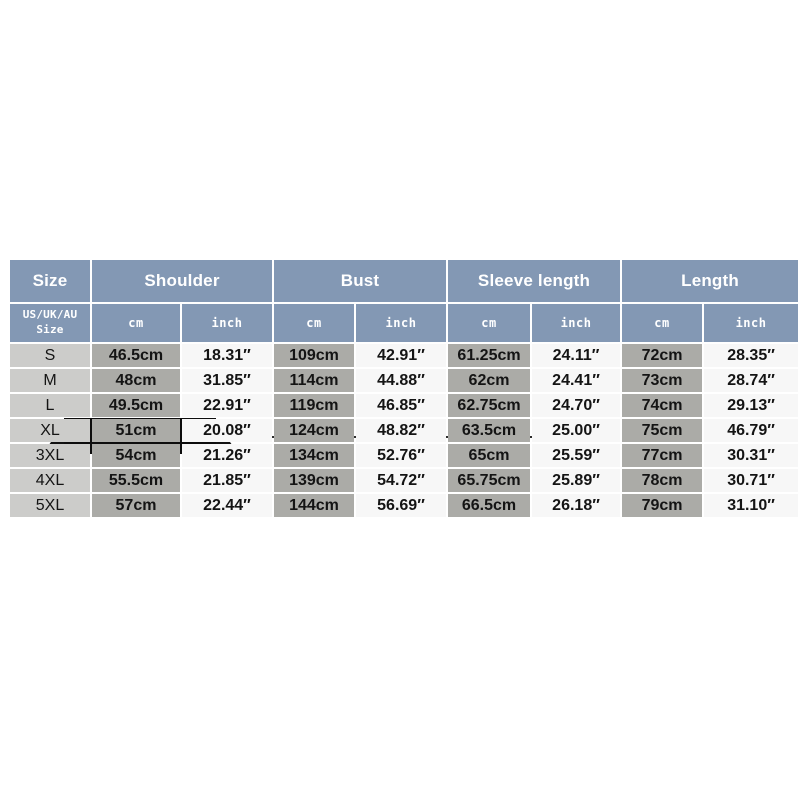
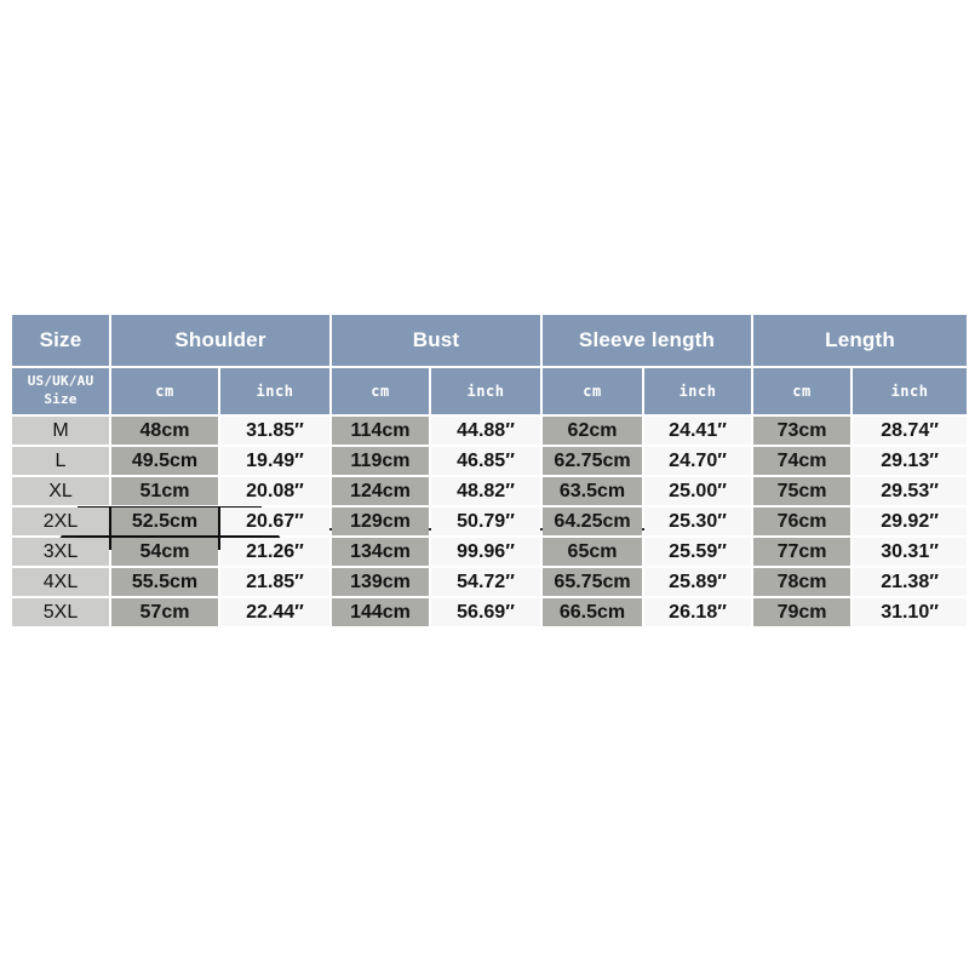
  Size	Shoulder	Bust	Sleeve length	Length
  US/UK/AU Size	cm	inch	cm	inch	cm	inch	cm	inch
- S	46.5cm	18.31″	109cm	42.91″	61.25cm	24.11″	72cm	28.35″
  M	48cm	31.85″	114cm	44.88″	62cm	24.41″	73cm	28.74″
- L	49.5cm	22.91″	119cm	46.85″	62.75cm	24.70″	74cm	29.13″
+ L	49.5cm	19.49″	119cm	46.85″	62.75cm	24.70″	74cm	29.13″
- XL	51cm	20.08″	124cm	48.82″	63.5cm	25.00″	75cm	46.79″
+ XL	51cm	20.08″	124cm	48.82″	63.5cm	25.00″	75cm	29.53″
+ 2XL	52.5cm	20.67″	129cm	50.79″	64.25cm	25.30″	76cm	29.92″
- 3XL	54cm	21.26″	134cm	52.76″	65cm	25.59″	77cm	30.31″
+ 3XL	54cm	21.26″	134cm	99.96″	65cm	25.59″	77cm	30.31″
- 4XL	55.5cm	21.85″	139cm	54.72″	65.75cm	25.89″	78cm	30.71″
+ 4XL	55.5cm	21.85″	139cm	54.72″	65.75cm	25.89″	78cm	21.38″
  5XL	57cm	22.44″	144cm	56.69″	66.5cm	26.18″	79cm	31.10″
